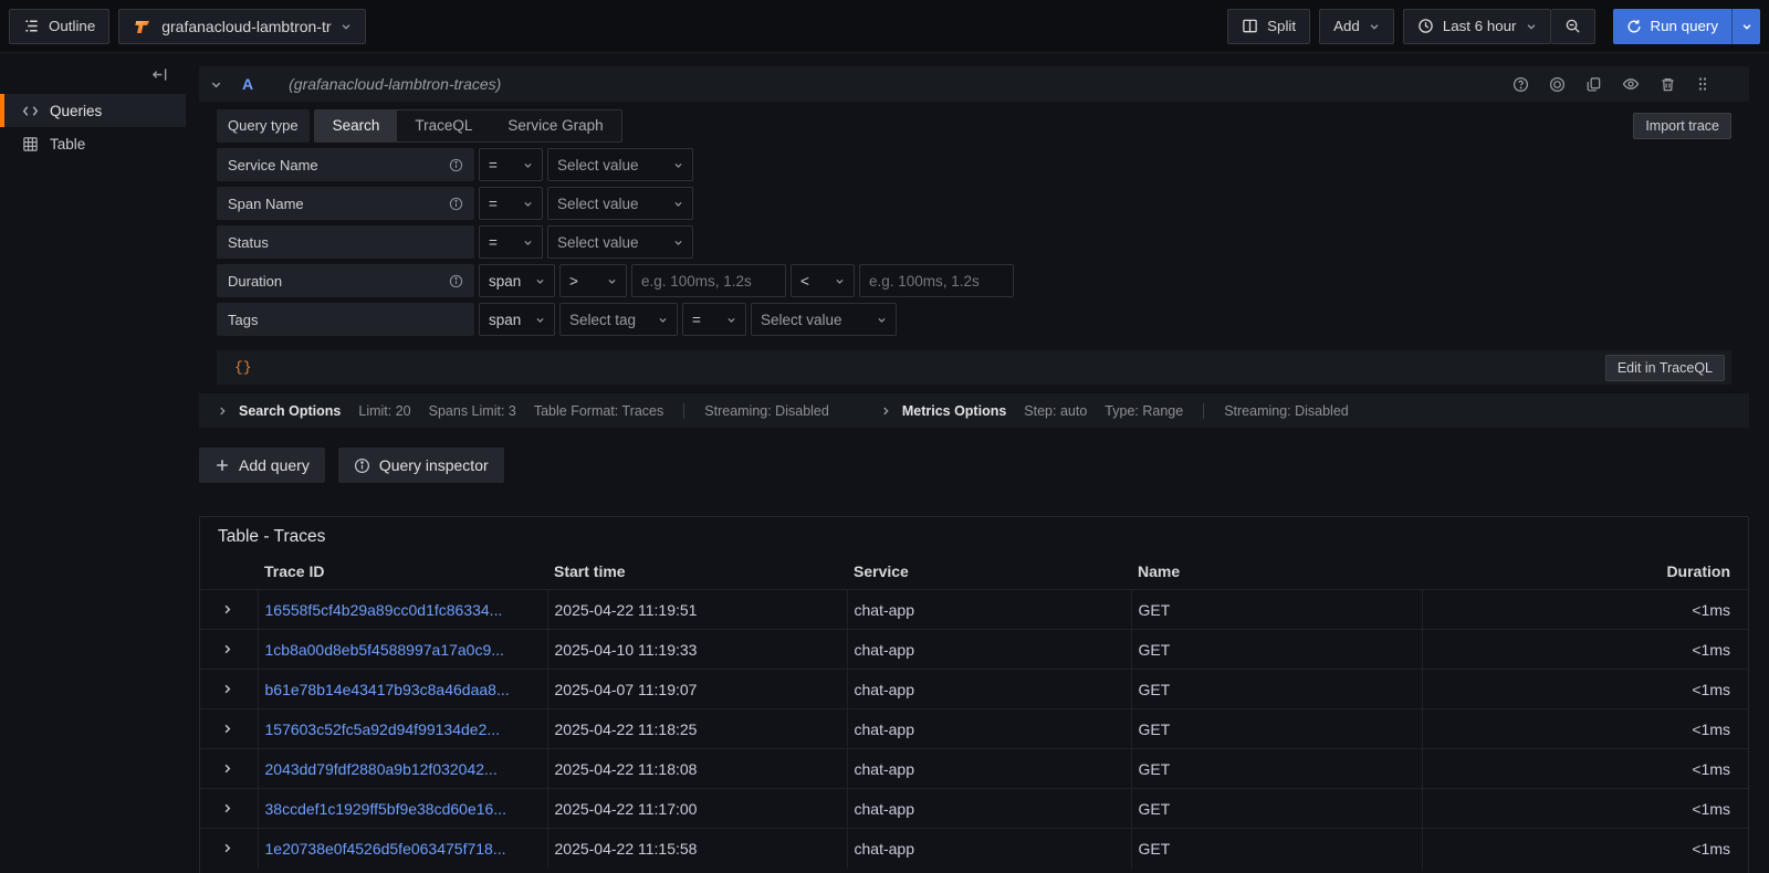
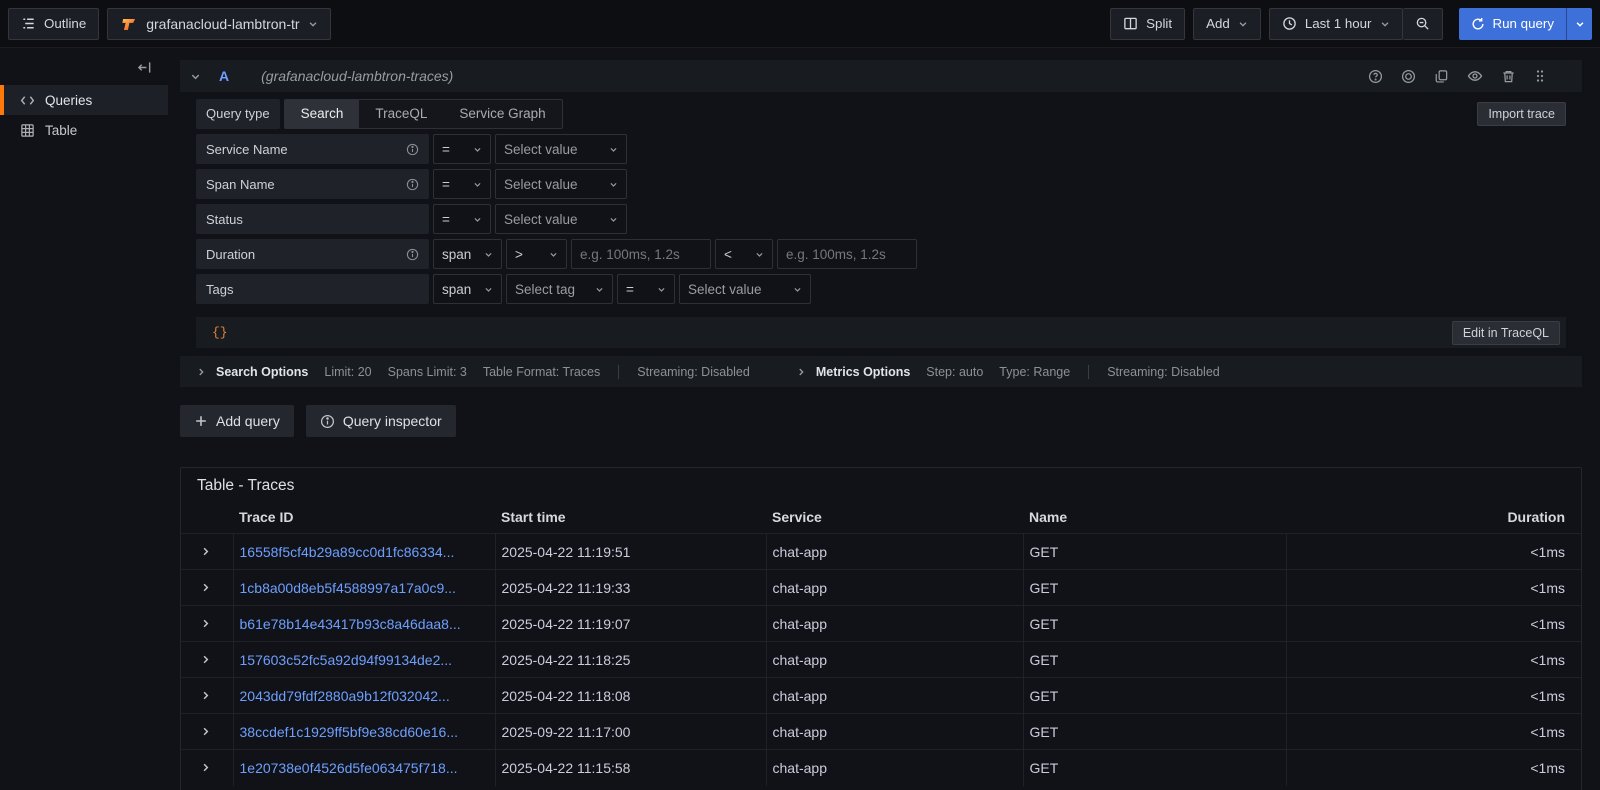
  Outline
  grafanacloud-lambtron-tr
  Split
  Add
- Last 6 hour
+ Last 1 hour
  Run query
  Queries
  Table
  A
  (grafanacloud-lambtron-traces)
  Query type
  Search
  TraceQL
  Service Graph
  Import trace
  Service Name
  =
  Select value
  Span Name
  =
  Select value
  Status
  =
  Select value
  Duration
  span
  >
  e.g. 100ms, 1.2s
  <
  e.g. 100ms, 1.2s
  Tags
  span
  Select tag
  =
  Select value
  {}
  Edit in TraceQL
  Search Options
  Limit: 20
  Spans Limit: 3
  Table Format: Traces
  Streaming: Disabled
  Metrics Options
  Step: auto
  Type: Range
  Streaming: Disabled
  Add query
  Query inspector
  Table - Traces
  	Trace ID	Start time	Service	Name	Duration
  	16558f5cf4b29a89cc0d1fc86334...	2025-04-22 11:19:51	chat-app	GET	<1ms
- 	1cb8a00d8eb5f4588997a17a0c9...	2025-04-10 11:19:33	chat-app	GET	<1ms
+ 	1cb8a00d8eb5f4588997a17a0c9...	2025-04-22 11:19:33	chat-app	GET	<1ms
- 	b61e78b14e43417b93c8a46daa8...	2025-04-07 11:19:07	chat-app	GET	<1ms
+ 	b61e78b14e43417b93c8a46daa8...	2025-04-22 11:19:07	chat-app	GET	<1ms
  	157603c52fc5a92d94f99134de2...	2025-04-22 11:18:25	chat-app	GET	<1ms
  	2043dd79fdf2880a9b12f032042...	2025-04-22 11:18:08	chat-app	GET	<1ms
- 	38ccdef1c1929ff5bf9e38cd60e16...	2025-04-22 11:17:00	chat-app	GET	<1ms
+ 	38ccdef1c1929ff5bf9e38cd60e16...	2025-09-22 11:17:00	chat-app	GET	<1ms
  	1e20738e0f4526d5fe063475f718...	2025-04-22 11:15:58	chat-app	GET	<1ms
